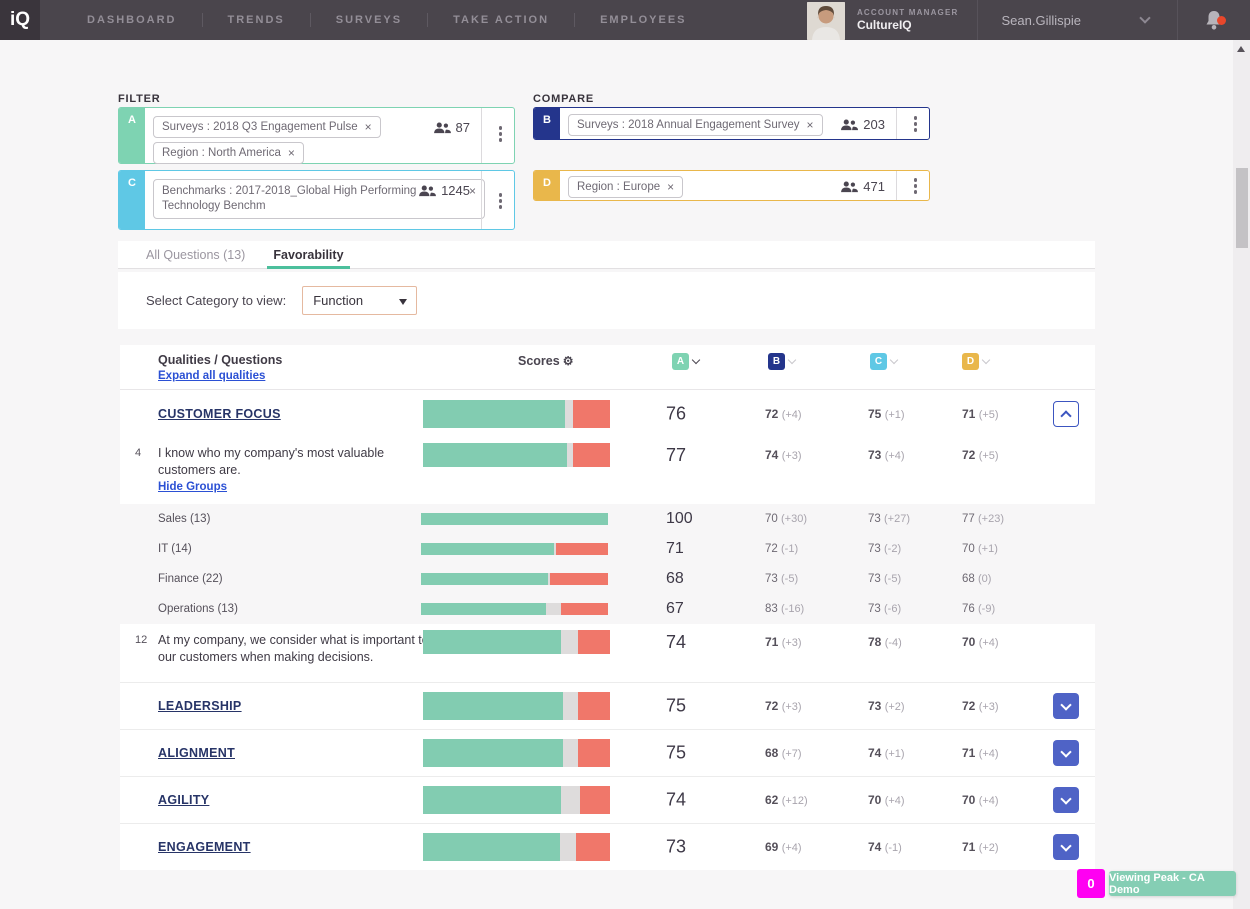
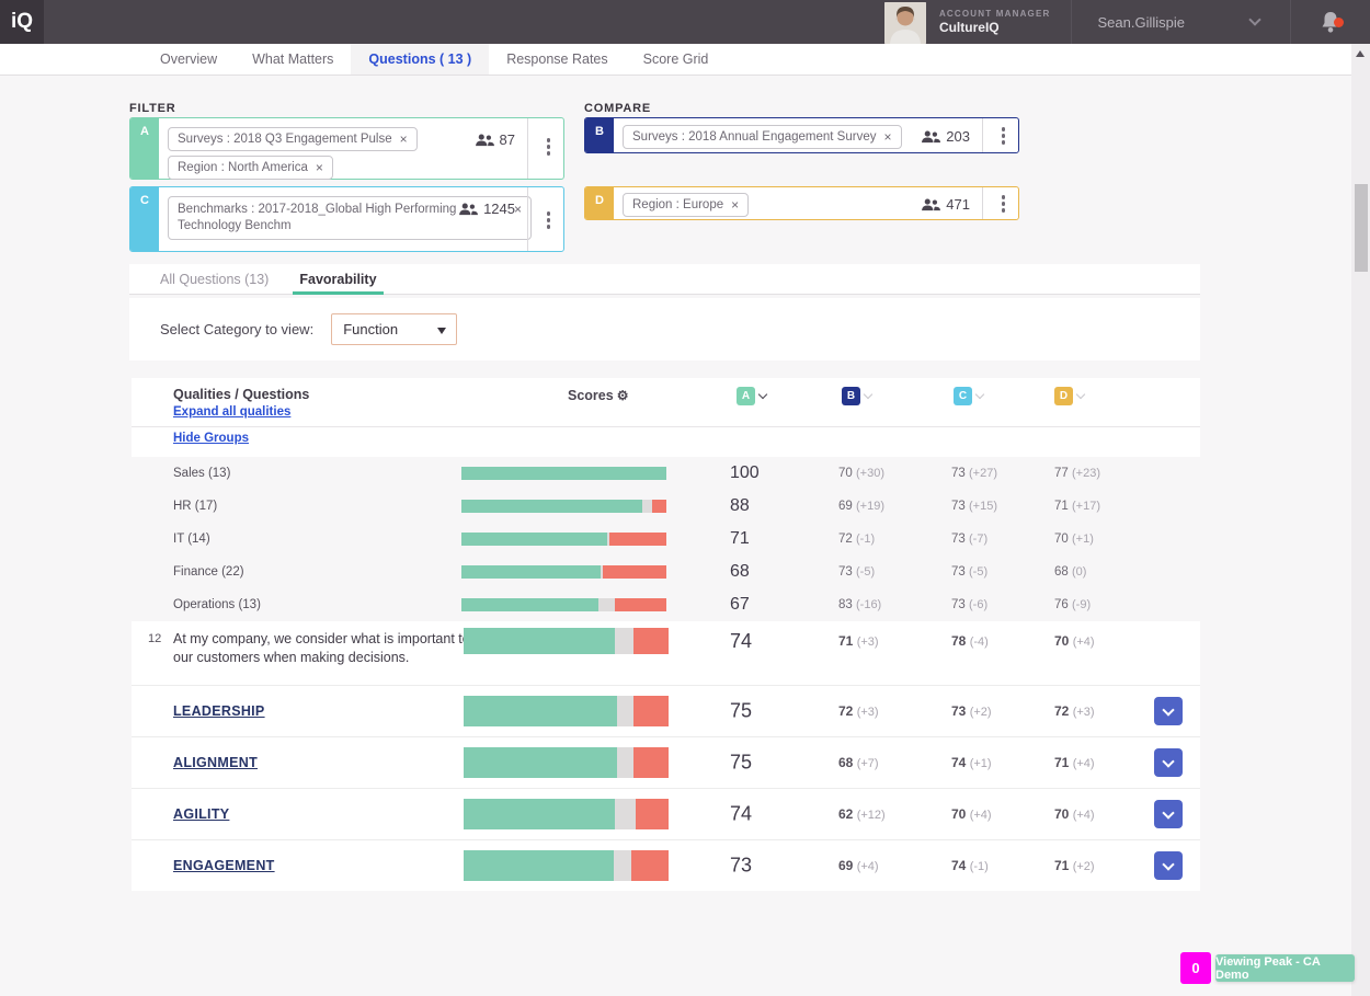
  iQ
- DASHBOARD
- TRENDS
- SURVEYS
- TAKE ACTION
- EMPLOYEES
  ACCOUNT MANAGER
  CultureIQ
  Sean.Gillispie
+ Overview
+ What Matters
+ Questions ( 13 )
+ Response Rates
+ Score Grid
  FILTER
  A
  Surveys : 2018 Q3 Engagement Pulse
  ×
  Region : North America
  ×
  87
  C
  Benchmarks : 2017-2018_Global High Performing Technology Benchm
  ×
  1245
  COMPARE
  B
  Surveys : 2018 Annual Engagement Survey
  ×
  203
  D
  Region : Europe
  ×
  471
  All Questions (13)
  Favorability
  Select Category to view:
  Function
  Qualities / Questions
  Expand all qualities
  Scores ⚙
  A
  B
  C
  D
- CUSTOMER FOCUS
- 76
- 72 (+4)
- 75 (+1)
- 71 (+5)
- 4
- I know who my company's most valuable customers are.
- 77
- 74 (+3)
- 73 (+4)
- 72 (+5)
  Hide Groups
  Sales (13)
  100
  70 (+30)
  73 (+27)
  77 (+23)
+ HR (17)
+ 88
+ 69 (+19)
+ 73 (+15)
+ 71 (+17)
  IT (14)
  71
  72 (-1)
- 73 (-2)
+ 73 (-7)
  70 (+1)
  Finance (22)
  68
  73 (-5)
  73 (-5)
  68 (0)
  Operations (13)
  67
  83 (-16)
  73 (-6)
  76 (-9)
  12
  At my company, we consider what is important t our customers when making decisions.
  74
  71 (+3)
  78 (-4)
  70 (+4)
  LEADERSHIP
  75
  72 (+3)
  73 (+2)
  72 (+3)
  ALIGNMENT
  75
  68 (+7)
  74 (+1)
  71 (+4)
  AGILITY
  74
  62 (+12)
  70 (+4)
  70 (+4)
  ENGAGEMENT
  73
  69 (+4)
  74 (-1)
  71 (+2)
  0
  Viewing Peak - CA Demo
